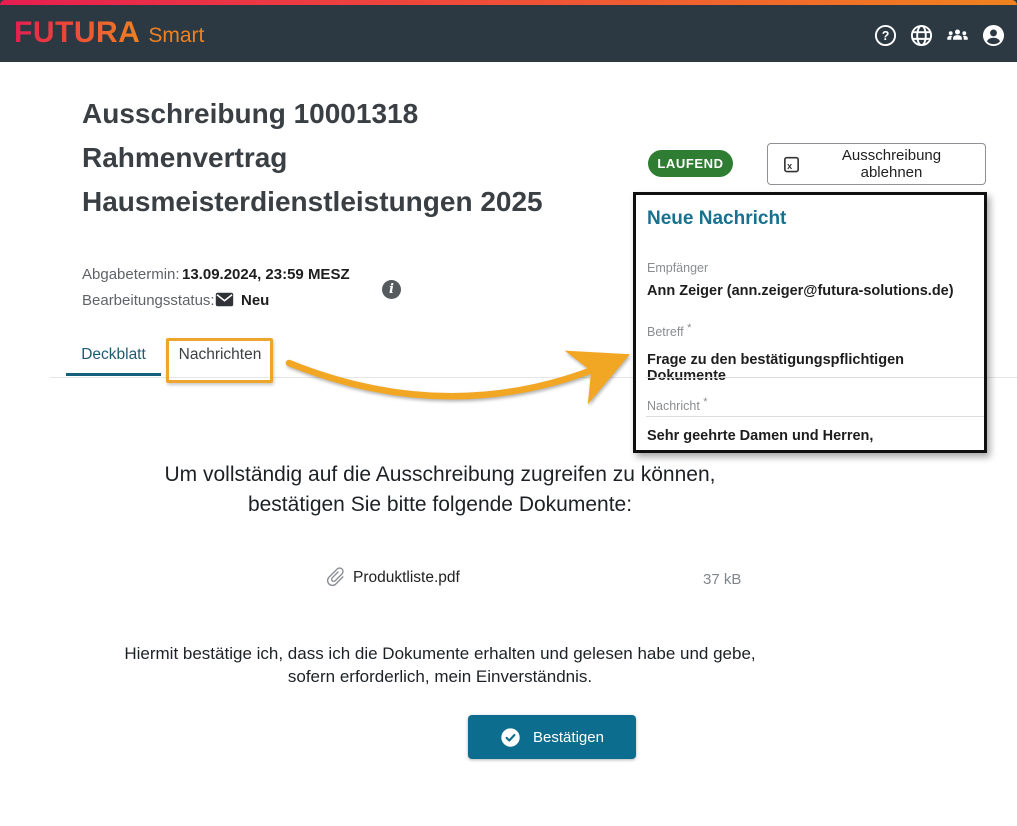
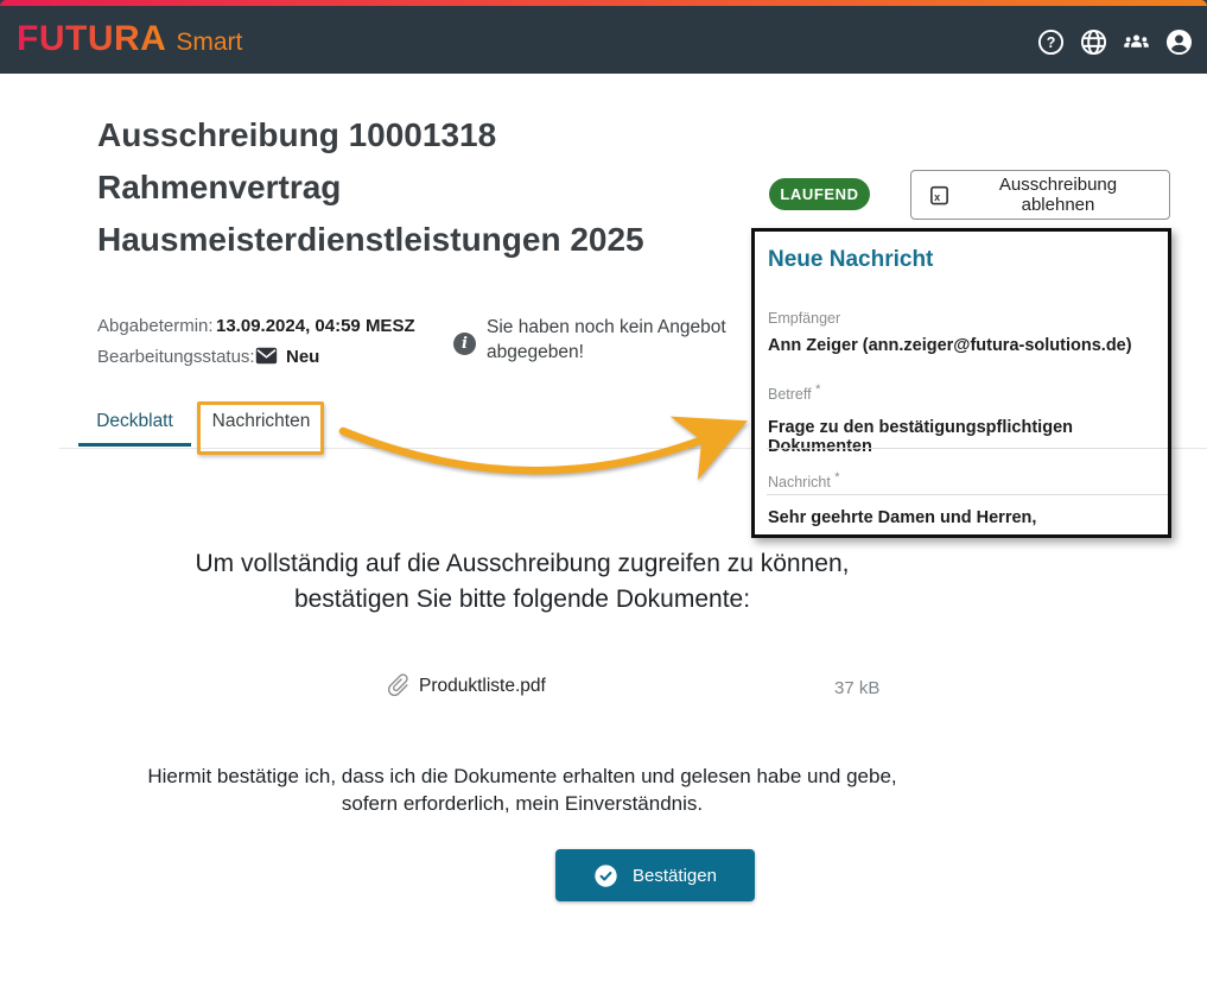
  FUTURA
  Smart
  ?
  Ausschreibung 10001318
  Rahmenvertrag
  Hausmeisterdienstleistungen 2025
  LAUFEND
  x
  Ausschreibung ablehnen
  Abgabetermin:
- 13.09.2024, 23:59 MESZ
+ 13.09.2024, 04:59 MESZ
  Bearbeitungsstatus:
  Neu
  i
+ Sie haben noch kein Angebot abgegeben!
  Deckblatt
  Nachrichten
  Um vollständig auf die Ausschreibung zugreifen zu können,
  bestätigen Sie bitte folgende Dokumente:
  Produktliste.pdf
  37 kB
  Hiermit bestätige ich, dass ich die Dokumente erhalten und gelesen habe und gebe,
  sofern erforderlich, mein Einverständnis.
  Bestätigen
  Neue Nachricht
  Empfänger
  Ann Zeiger (ann.zeiger@futura-solutions.de)
  Betreff *
- Frage zu den bestätigungspflichtigen Dokumente
+ Frage zu den bestätigungspflichtigen Dokumenten
  Nachricht *
  Sehr geehrte Damen und Herren,
